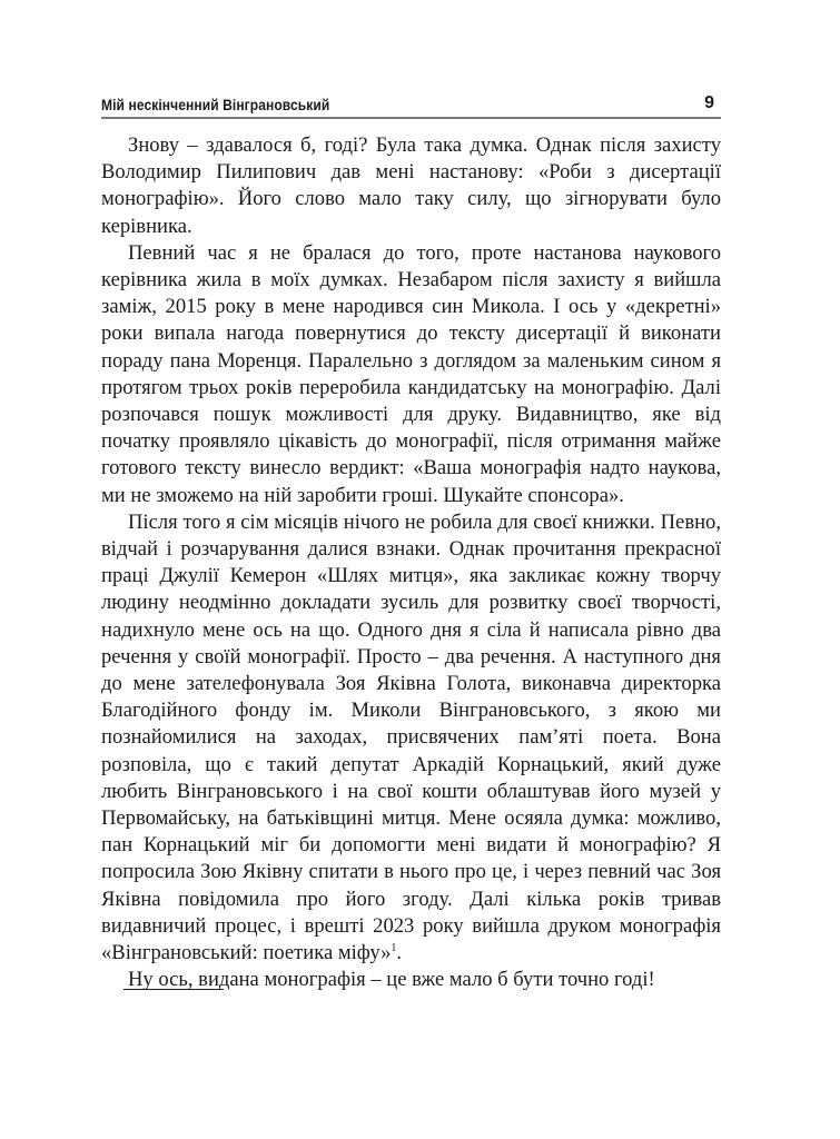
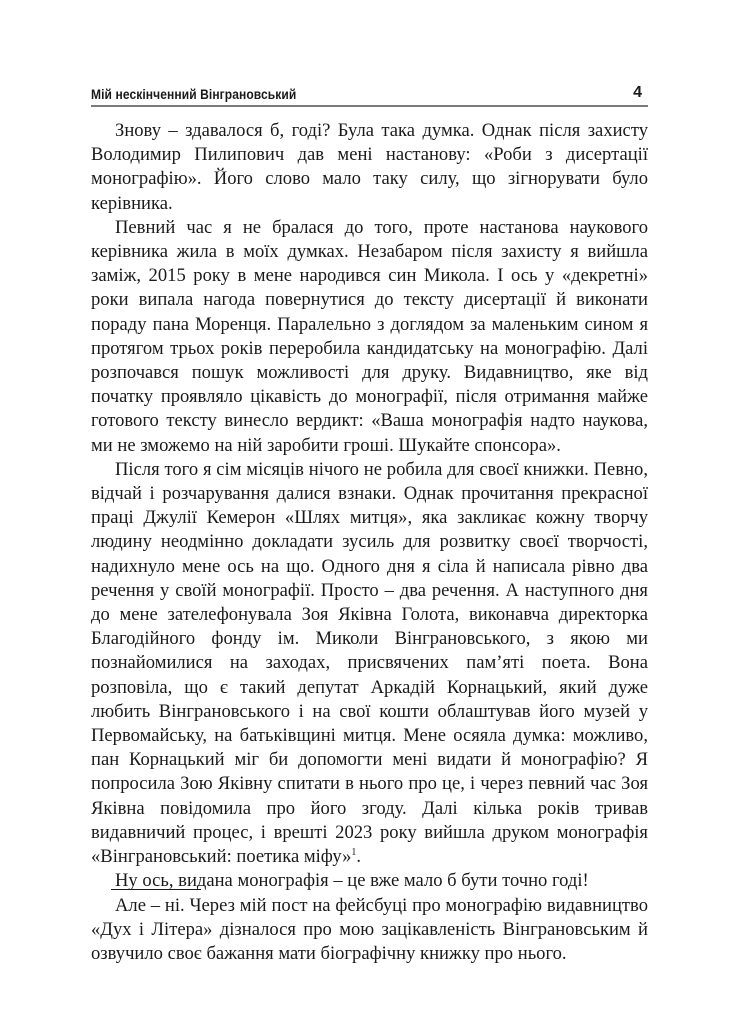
  Мій нескінченний Вінграновський
- 9
+ 4
  Знову – здавалося б, годі? Була така думка. Однак після захисту Володимир Пилипович дав мені настанову: «Роби з дисертації монографію». Його слово мало таку силу, що зігнорувати було керівника.
  Певний час я не бралася до того, проте настанова наукового керівника жила в моїх думках. Незабаром після захисту я вийшла заміж, 2015 року в мене народився син Микола. І ось у «декретні» роки випала нагода повернутися до тексту дисертації й виконати пораду пана Моренця. Паралельно з доглядом за маленьким сином я протягом трьох років переробила кандидатську на монографію. Далі розпочався пошук можливості для друку. Видавництво, яке від початку проявляло цікавість до монографії, після отримання майже готового тексту винесло вердикт: «Ваша монографія надто наукова, ми не зможемо на ній заробити гроші. Шукайте спонсора».
  Після того я сім місяців нічого не робила для своєї книжки. Певно, відчай і розчарування далися взнаки. Однак прочитання прекрасної праці Джулії Кемерон «Шлях митця», яка закликає кожну творчу людину неодмінно докладати зусиль для розвитку своєї творчості, надихнуло мене ось на що. Одного дня я сіла й написала рівно два речення у своїй монографії. Просто – два речення. А наступного дня до мене зателефонувала Зоя Яківна Голота, виконавча директорка Благодійного фонду ім. Миколи Вінграновського, з якою ми познайомилися на заходах, присвячених пам’яті поета. Вона розповіла, що є такий депутат Аркадій Корнацький, який дуже любить Вінграновського і на свої кошти облаштував його музей у Первомайську, на батьківщині митця. Мене осяяла думка: можливо, пан Корнацький міг би допомогти мені видати й монографію? Я попросила Зою Яківну спитати в нього про це, і через певний час Зоя Яківна повідомила про його згоду. Далі кілька років тривав видавничий процес, і врешті 2023 року вийшла друком монографія «Вінграновський: поетика міфу»1.
  Ну ось, видана монографія – це вже мало б бути точно годі!
+ Але – ні. Через мій пост на фейсбуці про монографію видавництво «Дух і Літера» дізналося про мою зацікавленість Вінграновським й озвучило своє бажання мати біографічну книжку про нього.
